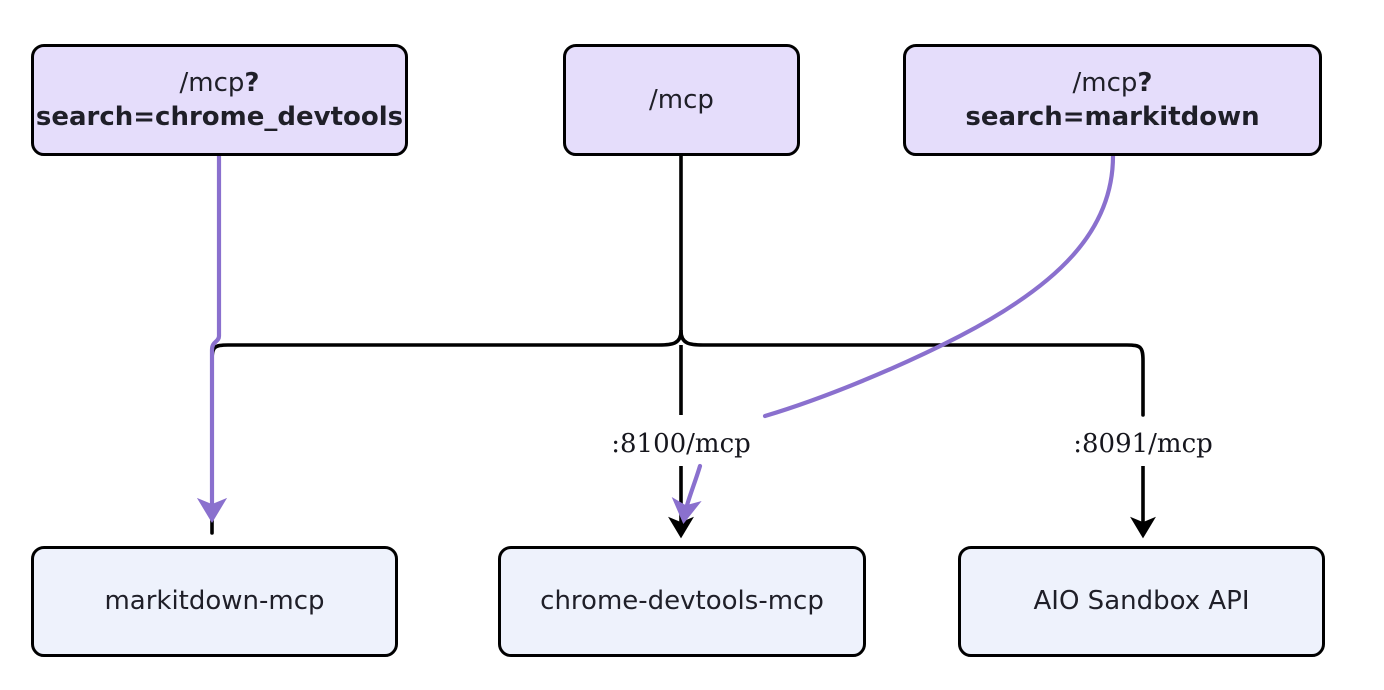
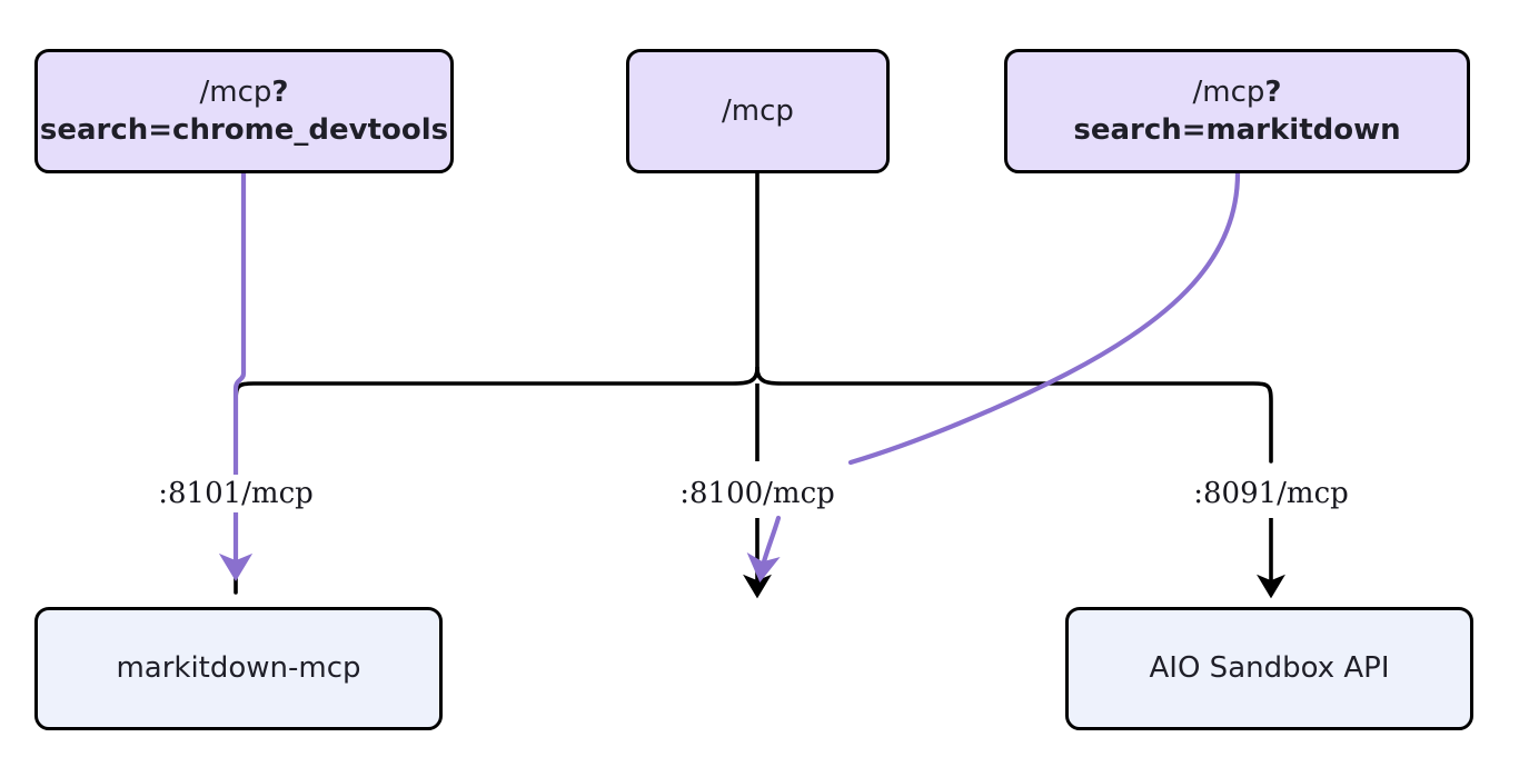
  /mcp?
  search=chrome_devtools
  /mcp
  /mcp?
  search=markitdown
+ :8101/mcp
  :8100/mcp
  :8091/mcp
  markitdown-mcp
- chrome-devtools-mcp
  AIO Sandbox API
